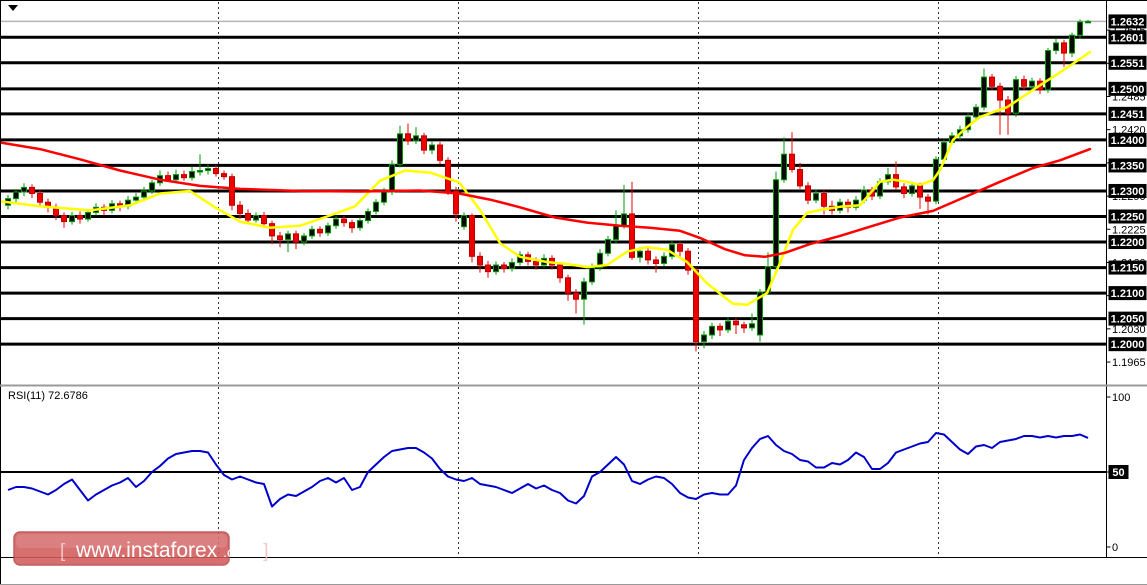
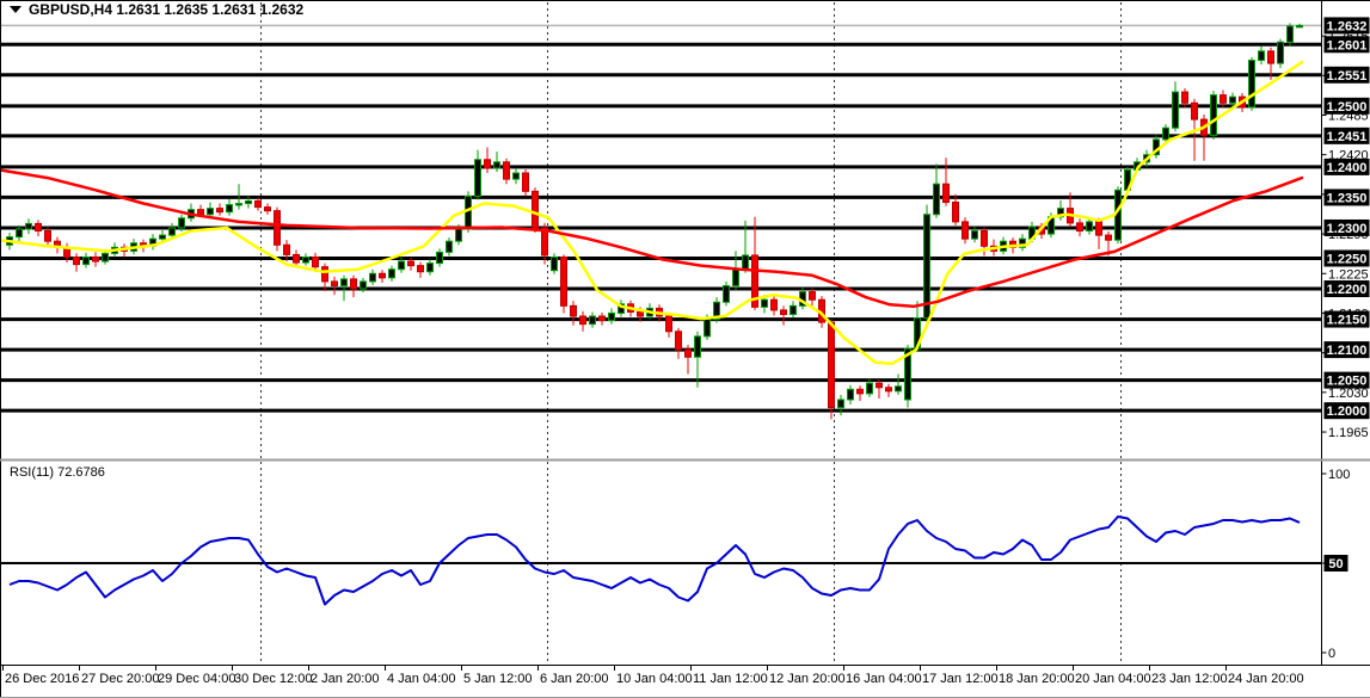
  1.2485
  1.2420
  1.2225
  1.2030
  1.1965
  1.2632
  1.2601
  1.2551
  1.2500
  1.2451
  1.2400
  1.2350
  1.2300
  1.2250
  1.2200
  1.2150
  1.2100
  1.2050
  1.2000
  100
  50
  0
+ 26 Dec 2016
+ 27 Dec 20:00
+ 29 Dec 04:00
+ 30 Dec 12:00
+ 2 Jan 20:00
+ 4 Jan 04:00
+ 5 Jan 12:00
+ 6 Jan 20:00
+ 10 Jan 04:00
+ 11 Jan 12:00
+ 12 Jan 20:00
+ 16 Jan 04:00
+ 17 Jan 12:00
+ 18 Jan 20:00
+ 20 Jan 04:00
+ 23 Jan 12:00
+ 24 Jan 20:00
+ GBPUSD,H4 1.2631 1.2635 1.2631 1.2632
  RSI(11) 72.6786
- [ www.instaforex .com ]
